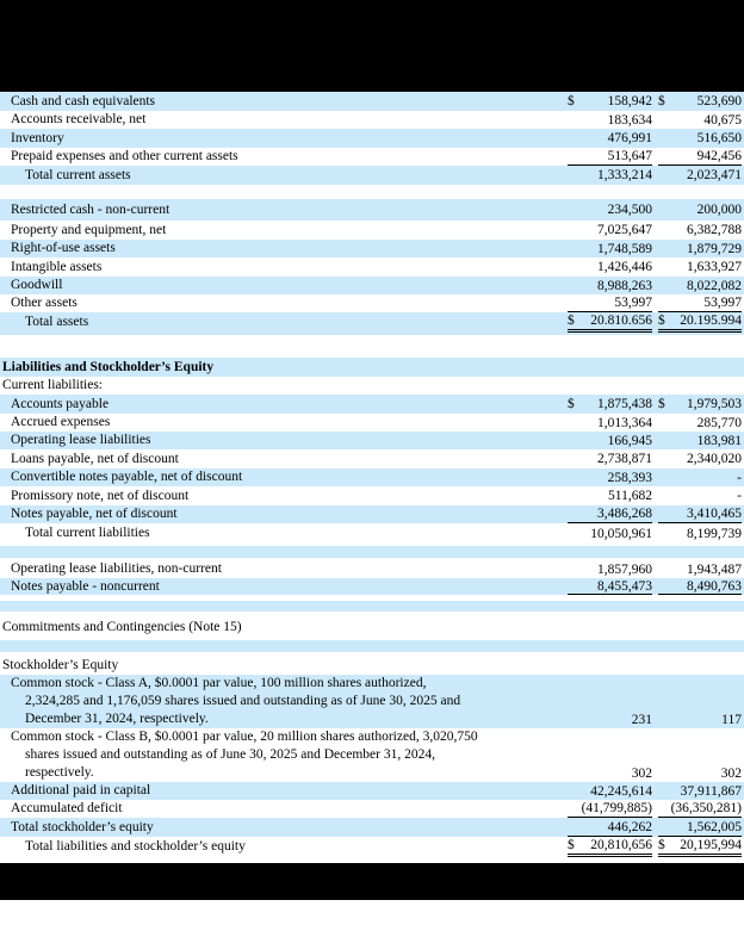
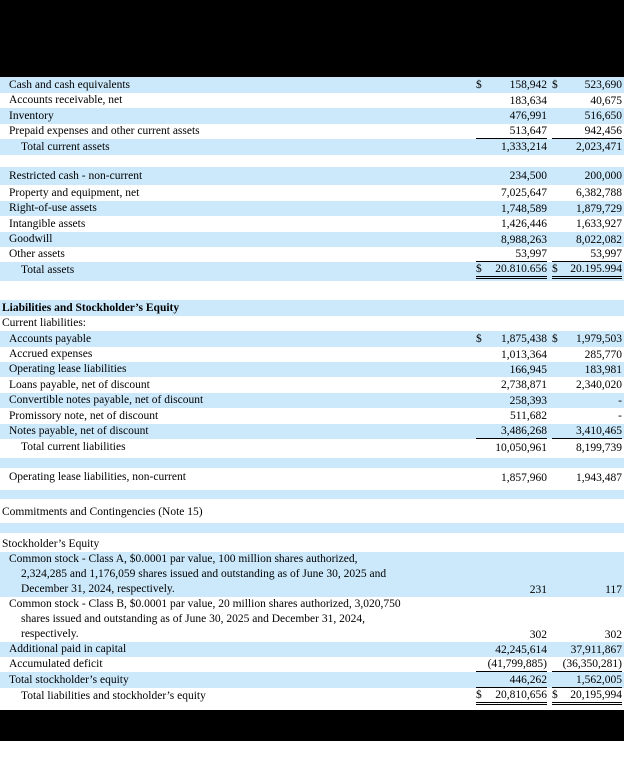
  Cash and cash equivalents
  $
  158,942
  $
  523,690
  Accounts receivable, net
  183,634
  40,675
  Inventory
  476,991
  516,650
  Prepaid expenses and other current assets
  513,647
  942,456
  Total current assets
  1,333,214
  2,023,471
  Restricted cash - non-current
  234,500
  200,000
  Property and equipment, net
  7,025,647
  6,382,788
  Right-of-use assets
  1,748,589
  1,879,729
  Intangible assets
  1,426,446
  1,633,927
  Goodwill
  8,988,263
  8,022,082
  Other assets
  53,997
  53,997
  Total assets
  $
  20.810.656
  $
  20.195.994
  Liabilities and Stockholder’s Equity
  Current liabilities:
  Accounts payable
  $
  1,875,438
  $
  1,979,503
  Accrued expenses
  1,013,364
  285,770
  Operating lease liabilities
  166,945
  183,981
  Loans payable, net of discount
  2,738,871
  2,340,020
  Convertible notes payable, net of discount
  258,393
  -
  Promissory note, net of discount
  511,682
  -
  Notes payable, net of discount
  3,486,268
  3,410,465
  Total current liabilities
  10,050,961
  8,199,739
  Operating lease liabilities, non-current
  1,857,960
  1,943,487
- Notes payable - noncurrent
- 8,455,473
- 8,490,763
  Commitments and Contingencies (Note 15)
  Stockholder’s Equity
  Common stock - Class A, $0.0001 par value, 100 million shares authorized,
  2,324,285 and 1,176,059 shares issued and outstanding as of June 30, 2025 and
  December 31, 2024, respectively.
  231
  117
  Common stock - Class B, $0.0001 par value, 20 million shares authorized, 3,020,750
  shares issued and outstanding as of June 30, 2025 and December 31, 2024,
  respectively.
  302
  302
  Additional paid in capital
  42,245,614
  37,911,867
  Accumulated deficit
  (41,799,885)
  (36,350,281)
  Total stockholder’s equity
  446,262
  1,562,005
  Total liabilities and stockholder’s equity
  $
  20,810,656
  $
  20,195,994
